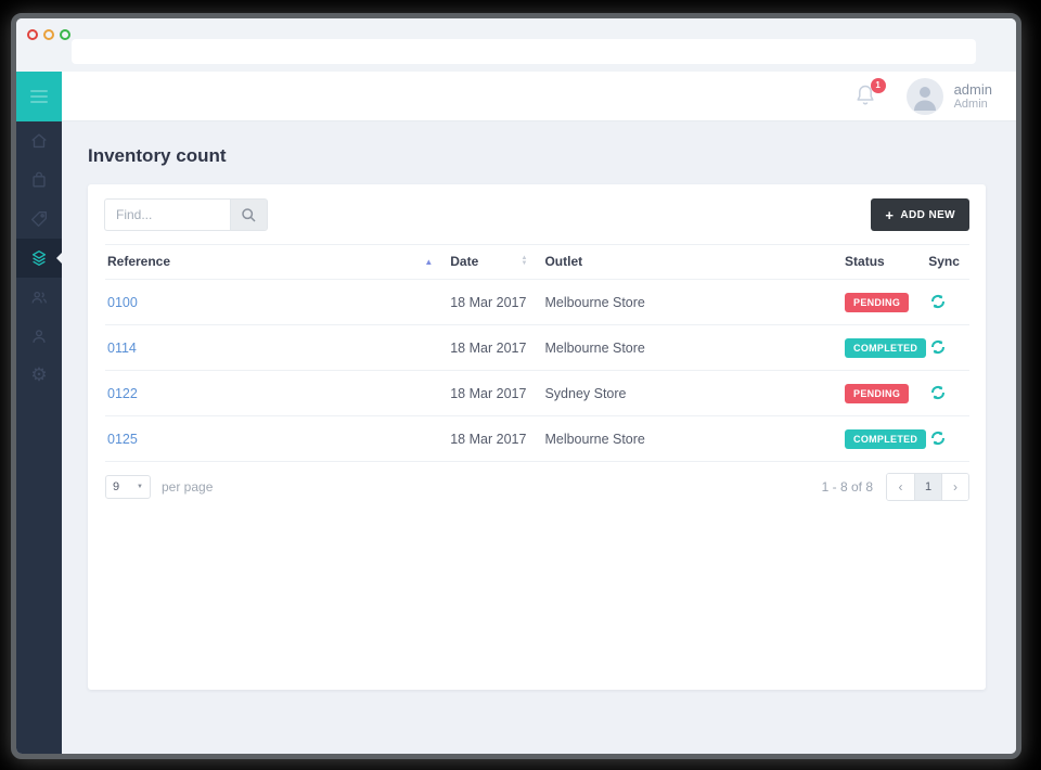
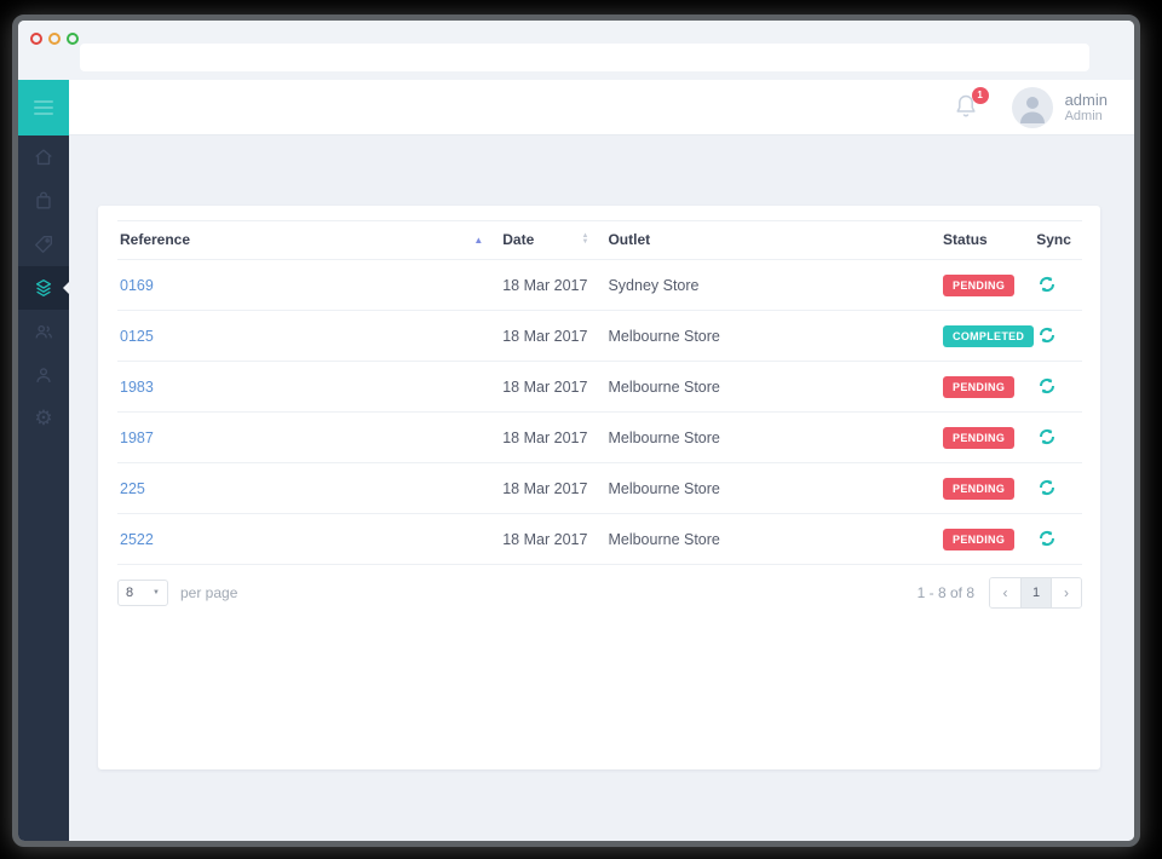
  1
  admin
  Admin
  ⚙
- Inventory count
- Find...
- +
- ADD NEW
  Reference ▲	Date	Outlet	Status	Sync
- 0100	18 Mar 2017	Melbourne Store	PENDING
- 0114	18 Mar 2017	Melbourne Store	COMPLETED
- 0122	18 Mar 2017	Sydney Store	PENDING
+ 0169	18 Mar 2017	Sydney Store	PENDING
  0125	18 Mar 2017	Melbourne Store	COMPLETED
+ 1983	18 Mar 2017	Melbourne Store	PENDING
+ 1987	18 Mar 2017	Melbourne Store	PENDING
+ 225	18 Mar 2017	Melbourne Store	PENDING
+ 2522	18 Mar 2017	Melbourne Store	PENDING
- 9
+ 8
  per page
  1 - 8 of 8
  ‹
  1
  ›
